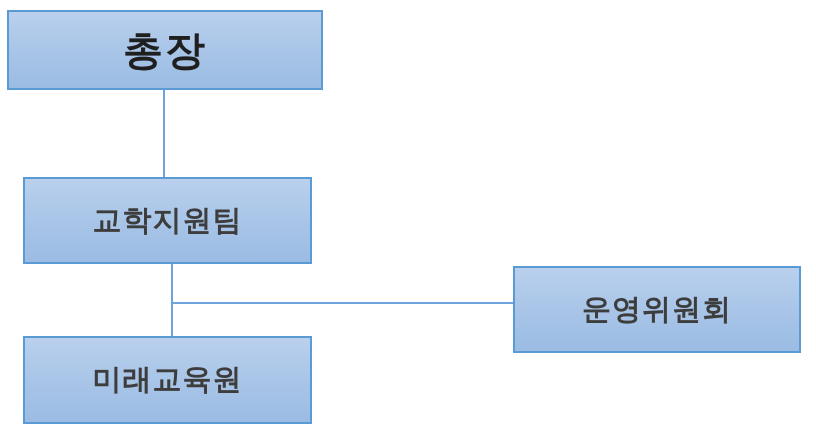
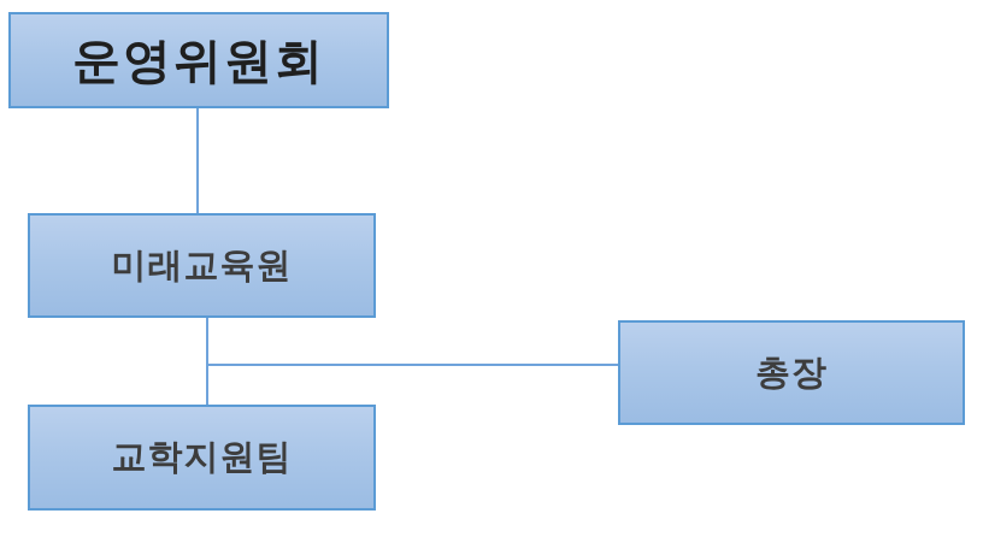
- 총장
+ 운영위원회
- 교학지원팀
+ 미래교육원
- 운영위원회
+ 총장
- 미래교육원
+ 교학지원팀
